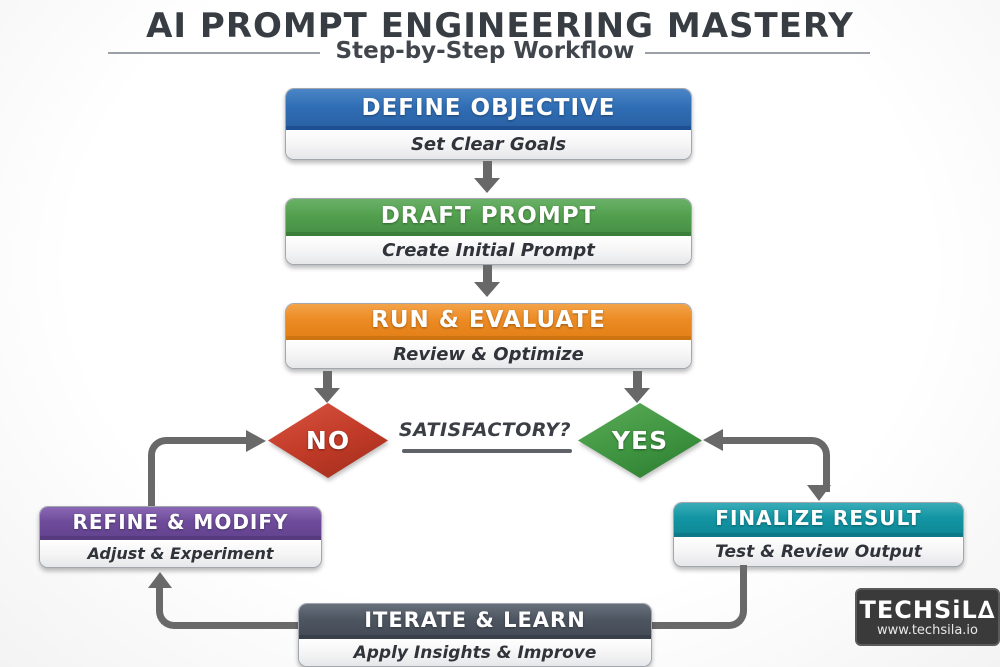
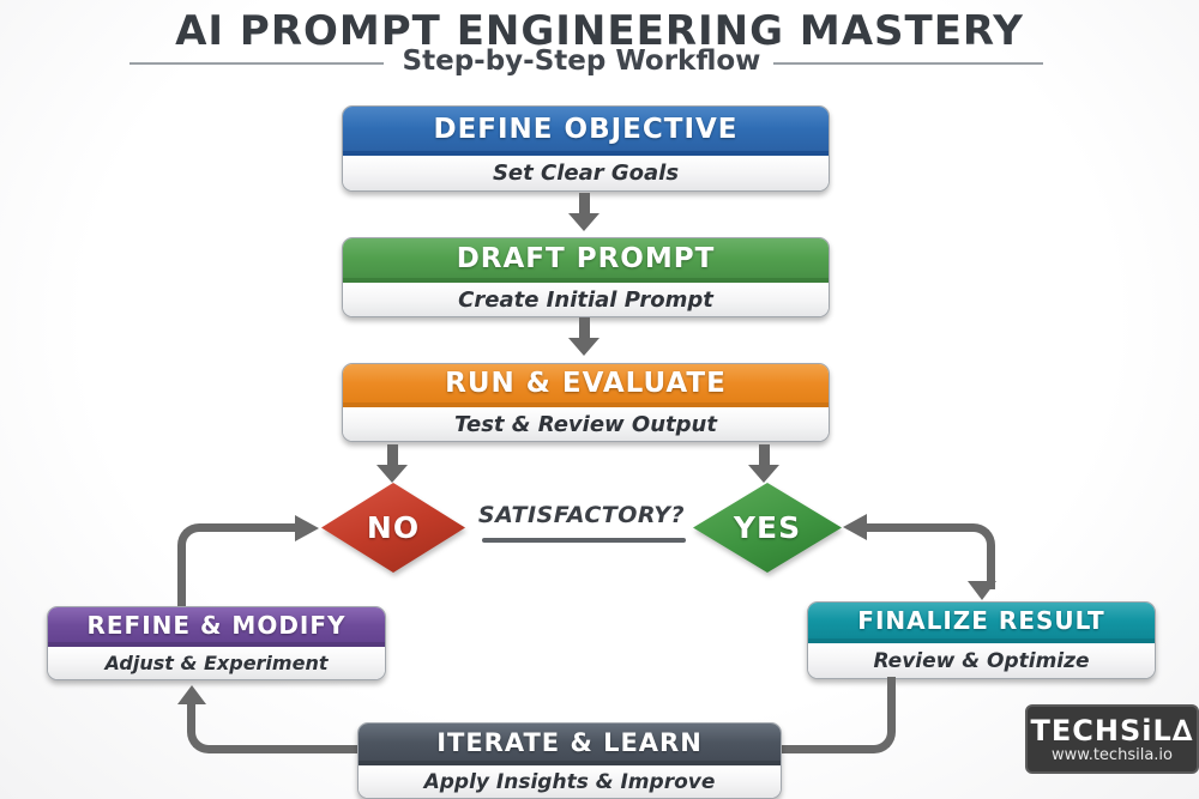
  AI PROMPT ENGINEERING MASTERY
  Step-by-Step Workflow
  DEFINE OBJECTIVE
  Set Clear Goals
  DRAFT PROMPT
  Create Initial Prompt
  RUN & EVALUATE
- Review & Optimize
+ Test & Review Output
  NO
  YES
  SATISFACTORY?
  REFINE & MODIFY
  Adjust & Experiment
  FINALIZE RESULT
- Test & Review Output
+ Review & Optimize
  ITERATE & LEARN
  Apply Insights & Improve
  TECHSiL∆
  www.techsila.io
